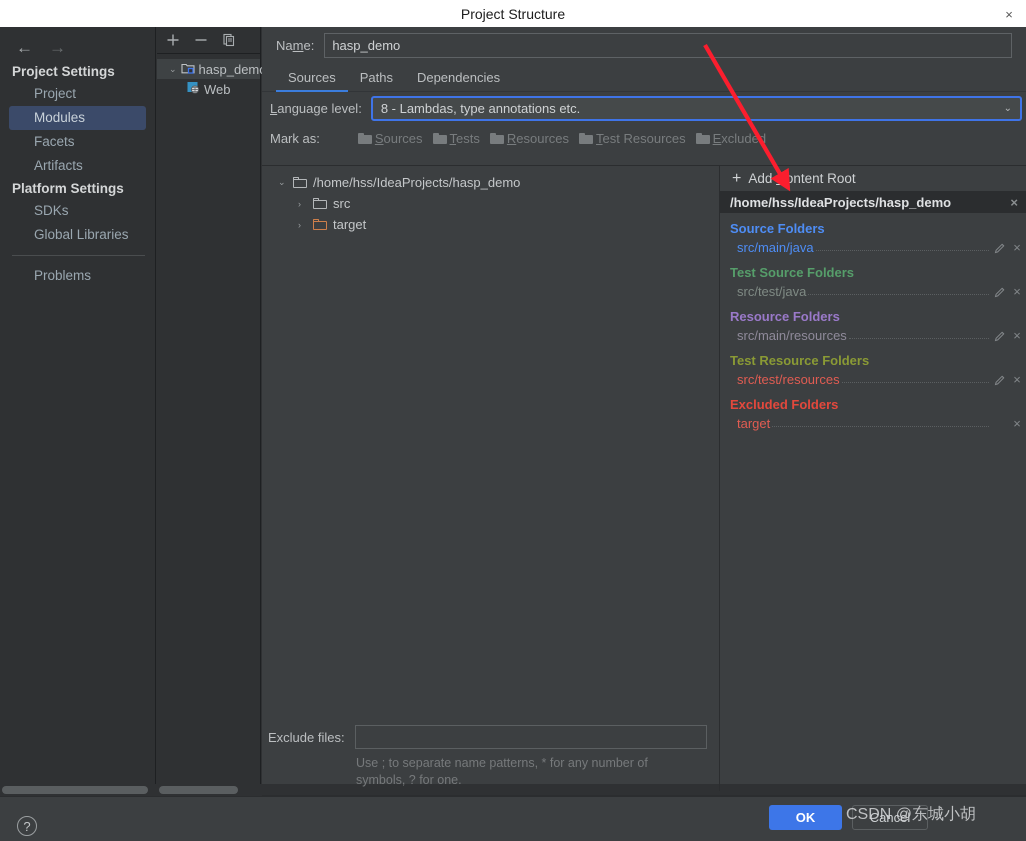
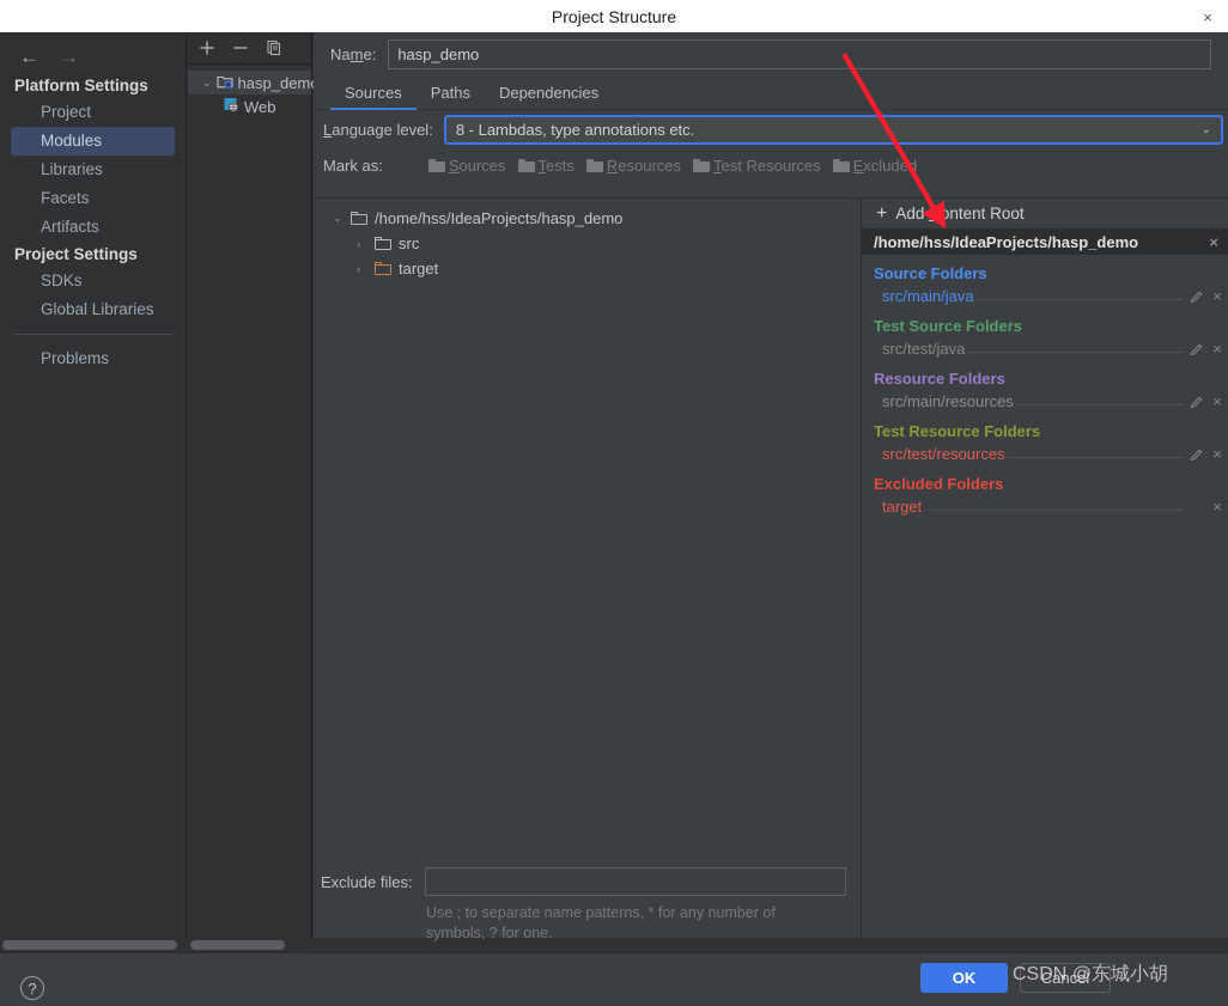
  Project Structure
  ×
  ←
  →
- Project Settings
+ Platform Settings
  Project
  Modules
+ Libraries
  Facets
  Artifacts
- Platform Settings
+ Project Settings
  SDKs
  Global Libraries
  Problems
  ⌄
  hasp_dem
  Web
  Name:
  hasp_demo
  Sources
  Paths
  Dependencies
  Language level:
  8 - Lambdas, type annotations etc.
  ⌄
  Mark as:
  Sources
  Tests
  Resources
  Test Resources
  Excluded
  ⌄
  /home/hss/IdeaProjects/hasp_demo
  ›
  src
  ›
  target
  +
  Add ontent Root
  /home/hss/IdeaProjects/hasp_demo
  ×
  Source Folders
  src/main/java
  ×
  Test Source Folders
  src/test/java
  ×
  Resource Folders
  src/main/resources
  ×
  Test Resource Folders
  src/test/resources
  ×
  Excluded Folders
  target
  ×
  Exclude files:
  Use ; to separate name patterns, * for any number of symbols, ? for one.
  ?
  OK
  Cancel
  CSDN @东城小胡
